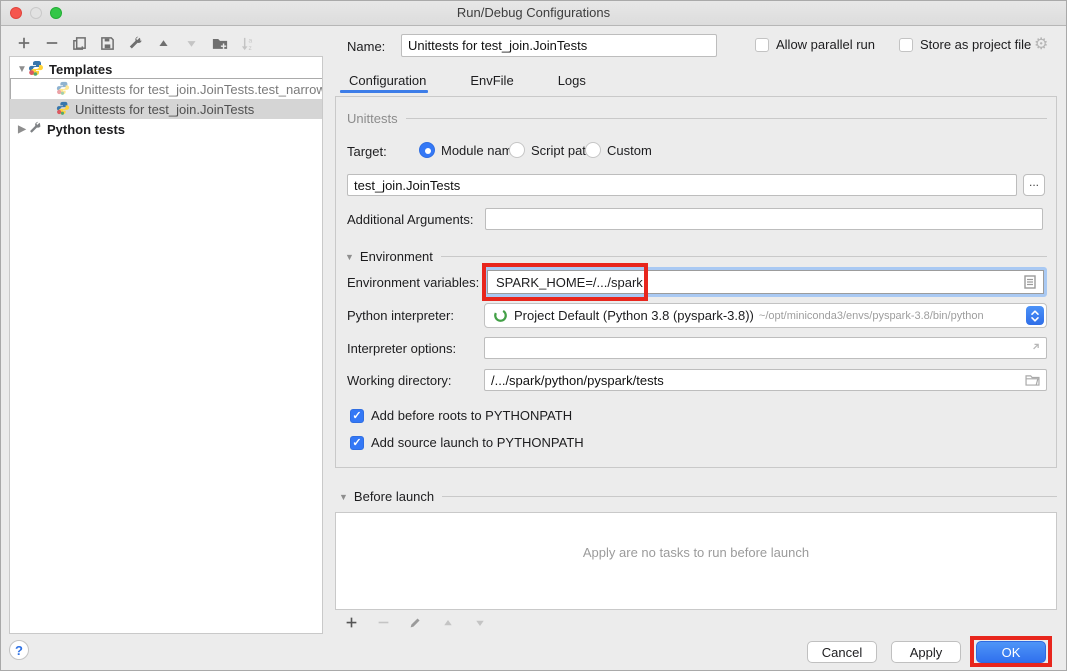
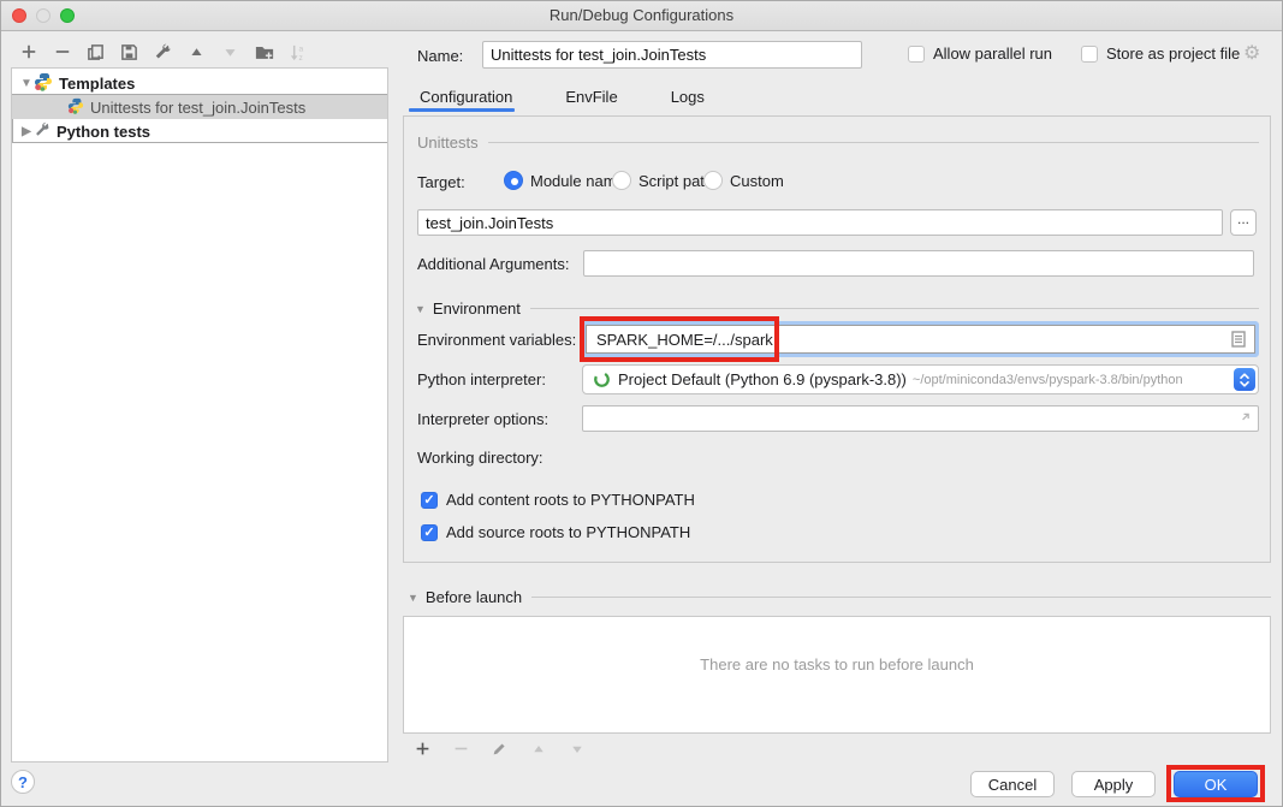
  Run/Debug Configurations
  ▼
  Templates
- Unittests for test_join.JoinTests.test_narrow
  Unittests for test_join.JoinTests
  ▶
  Python tests
  Name:
  Unittests for test_join.JoinTests
  Allow parallel run
  Store as project file
  ⚙
  Configuration
  EnvFile
  Logs
  Unittests
  Target:
  Module nam
  Script pa
  Custom
  test_join.JoinTests
  ...
  Additional Arguments:
  ▼
  Environment
  Environment variables:
  SPARK_HOME=/.../spark
  Python interpreter:
- Project Default (Python 3.8 (pyspark-3.8))
+ Project Default (Python 6.9 (pyspark-3.8))
  ~/opt/miniconda3/envs/pyspark-3.8/bin/python
  Interpreter options:
  Working directory:
- /.../spark/python/pyspark/tests
  ✓
- Add before roots to PYTHONPATH
+ Add content roots to PYTHONPATH
  ✓
- Add source launch to PYTHONPATH
+ Add source roots to PYTHONPATH
  ▼
  Before launch
- Apply are no tasks to run before launch
+ There are no tasks to run before launch
  ?
  Cancel
  Apply
  OK
